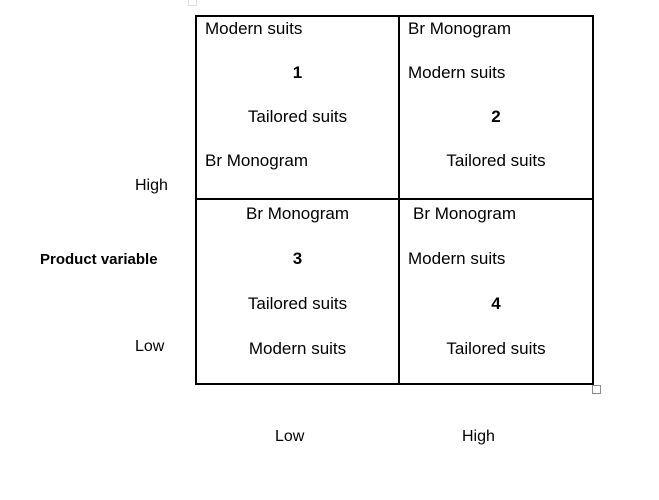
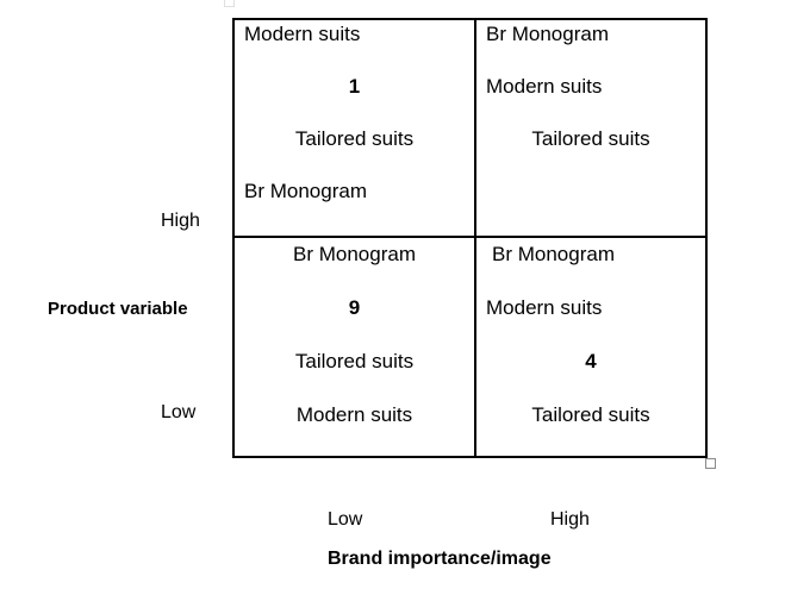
  Modern suits
  1
  Tailored suits
  Br Monogram
  Br Monogram
  Modern suits
- 2
  Tailored suits
  Br Monogram
- 3
+ 9
  Tailored suits
  Modern suits
  Br Monogram
  Modern suits
  4
  Tailored suits
  High
  Product variable
  Low
  Low
  High
+ Brand importance/image
